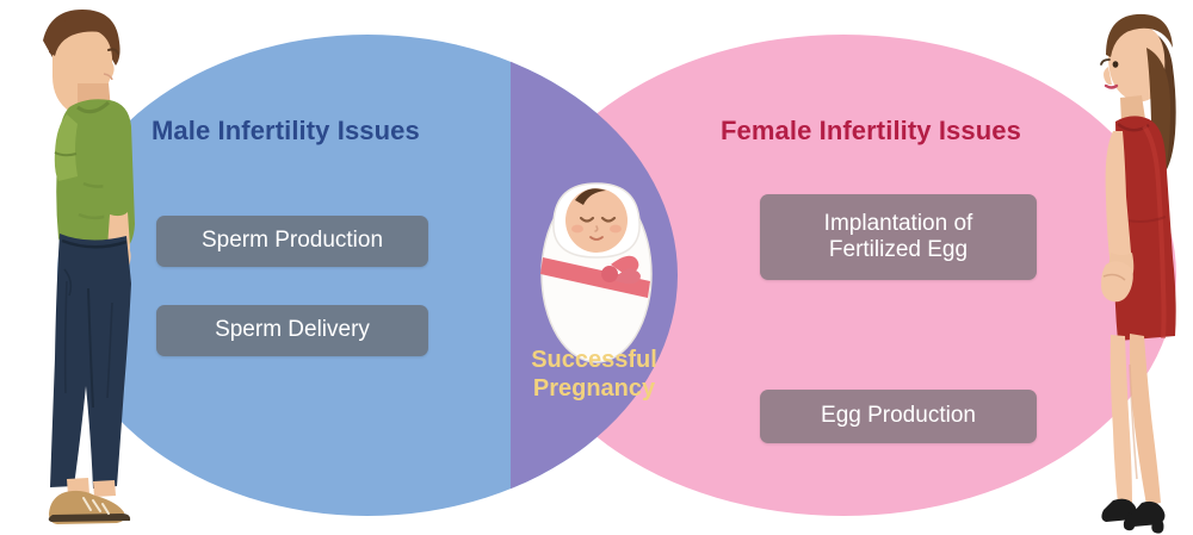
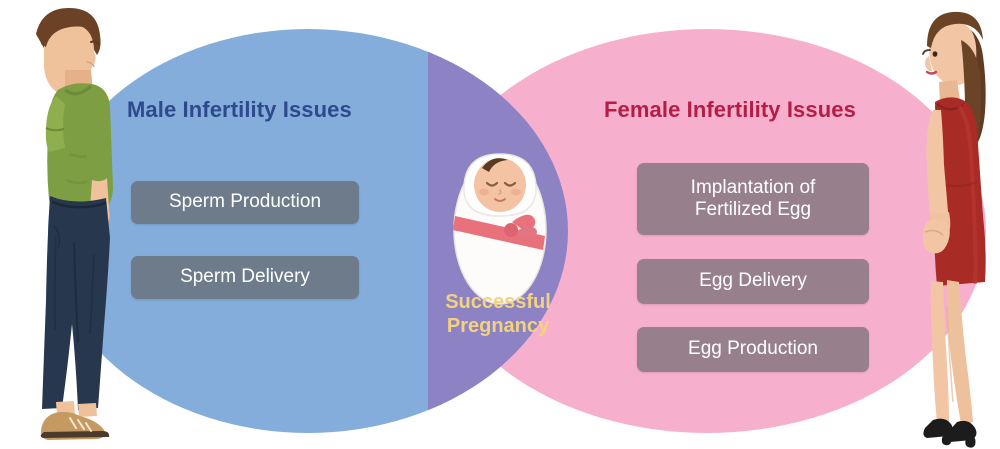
  Male Infertility Issues
  Female Infertility Issues
  Sperm Production
  Sperm Delivery
  Implantation of
  Fertilized Egg
+ Egg Delivery
  Egg Production
  Successful
  Pregnancy
